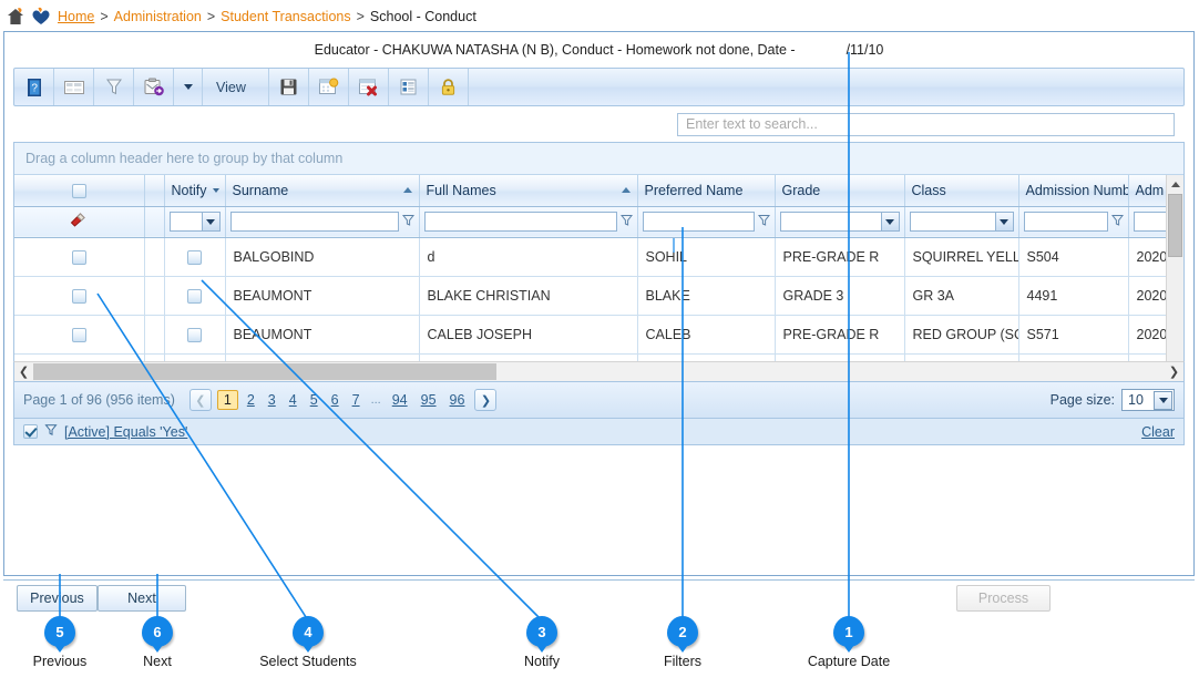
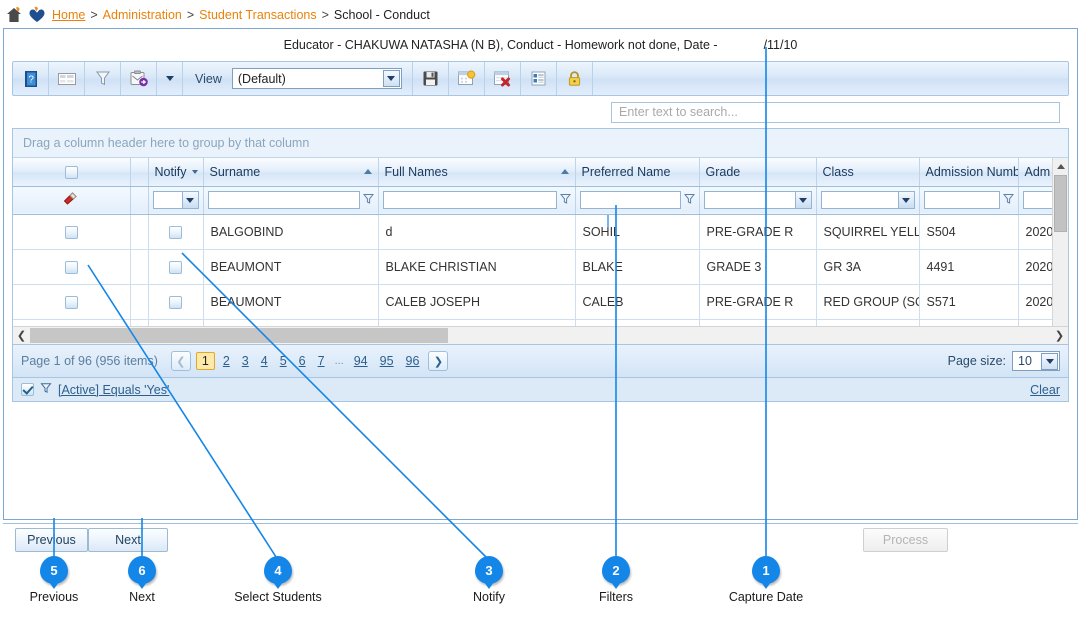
  Home
  >
  Administration
  >
  Student Transactions
  >
  School - Conduct
  Educator - CHAKUWA NATASHA (N B), Conduct - Homework not done, Date -
  /11/10
  ?
  View
+ (Default)
  Enter text to search...
  Drag a column header here to group by that column
  		Notify	Surname	Full Names	Preferred Name	Grade	Class	Admission Numb	Adm
  			BALGOBIND	d	SOHI	PRE-GRADE R	SQUIRREL YELL	S504	2020
  			BEAUMONT	BLAKE CHRISTIAN	BLAKE	GRADE 3	GR 3A	4491	2020
  			BEUMONT	CALEB JOSEPH	CALEB	PRE-GRADE R	RED GROUP (S	S571	2020
  ❮
  ❯
  Page 1 of 96 (956 item)
  ❮
  1
  2
  3
  4
  5
  6
  7
  ...
  94
  95
  96
  ❯
  Page size:
  10
  [Active] Equals 'Yes
  Clear
  Prevous
  Next
  Process
  5
  Previous
  6
  Next
  4
  Select Students
  3
  Notify
  2
  Filters
  1
  Capture Date
